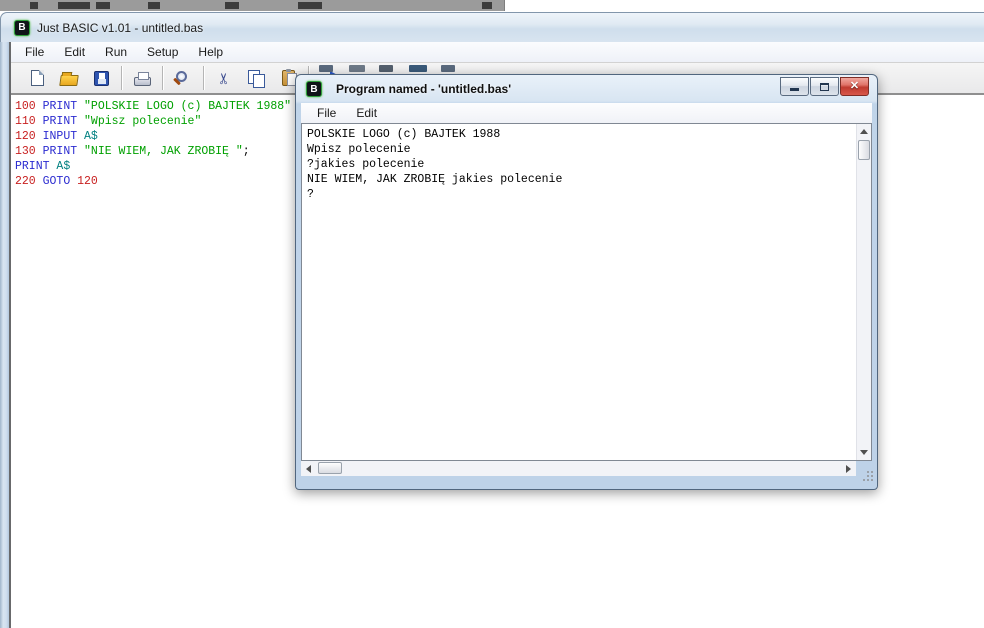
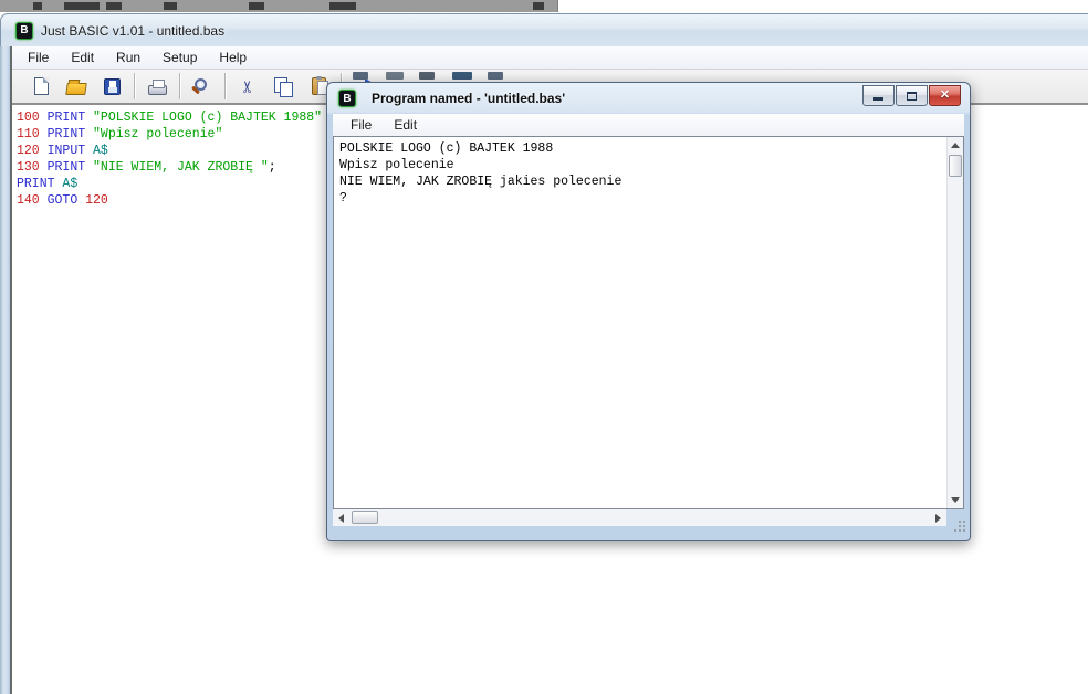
  B
  Just BASIC v1.01 - untitled.bas
  File
  Edit
  Run
  Setup
  Help
  100 PRINT "POLSKIE LOGO (c) BAJTEK 1988"
  110 PRINT "Wpisz polecenie"
  120 INPUT A$
  130 PRINT "NIE WIEM, JAK ZROBIĘ ";
  PRINT A$
- 220 GOTO 120
+ 140 GOTO 120
  B
  Program named - 'untitled.bas'
  ✕
  File
  Edit
  POLSKIE LOGO (c) BAJTEK 1988
  Wpisz polecenie
- ?jakies polecenie
  NIE WIEM, JAK ZROBIĘ jakies polecenie
  ?
